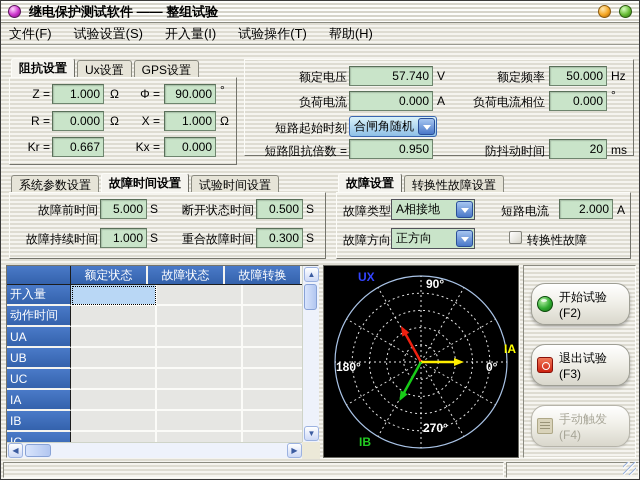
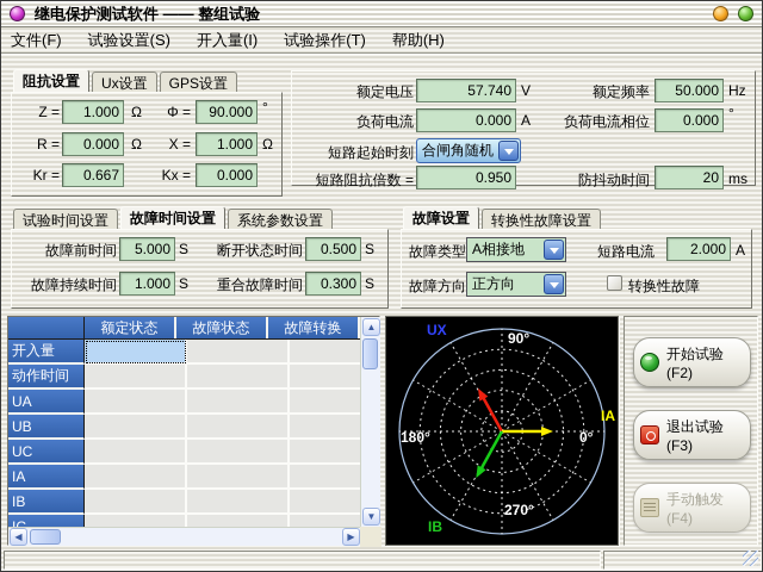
  继电保护测试软件 —— 整组试验
  文件(F)
  试验设置(S)
  开入量(I)
  试验操作(T)
  帮助(H)
  阻抗设置
  Ux设置
  GPS设置
  Z =
  1.000
  Ω
  Φ =
  90.000
  °
  R =
  0.000
  Ω
  X =
  1.000
  Ω
  Kr =
  0.667
  Kx =
  0.000
  额定电压
  57.740
  V
  额定频率
  50.000
  Hz
  负荷电流
  0.000
  A
  负荷电流相位
  0.000
  °
  短路起始时刻
  合闸角随机
  短路阻抗倍数 =
  0.950
  防抖动时间
  20
  ms
- 系统参数设置
+ 试验时间设置
  故障时间设置
- 试验时间设置
+ 系统参数设置
  故障前时间
  5.000
  S
  断开状态时间
  0.500
  S
  故障持续时间
  1.000
  S
  重合故障时间
  0.300
  S
  故障设置
  转换性故障设置
  故障类型
  A相接地
  短路电流
  2.000
  A
  故障方向
  正方向
  转换性故障
  额定状态
  故障状态
  故障转换
  开入量
  动作时间
  UA
  UB
  UC
  IA
  IB
  ▲
  ▼
  ◀
  ▶
  UX
  90°
  IA
  180°
  0°
  270°
  IB
  开始试验(F2)
  退出试验(F3)
  手动触发(F4)
